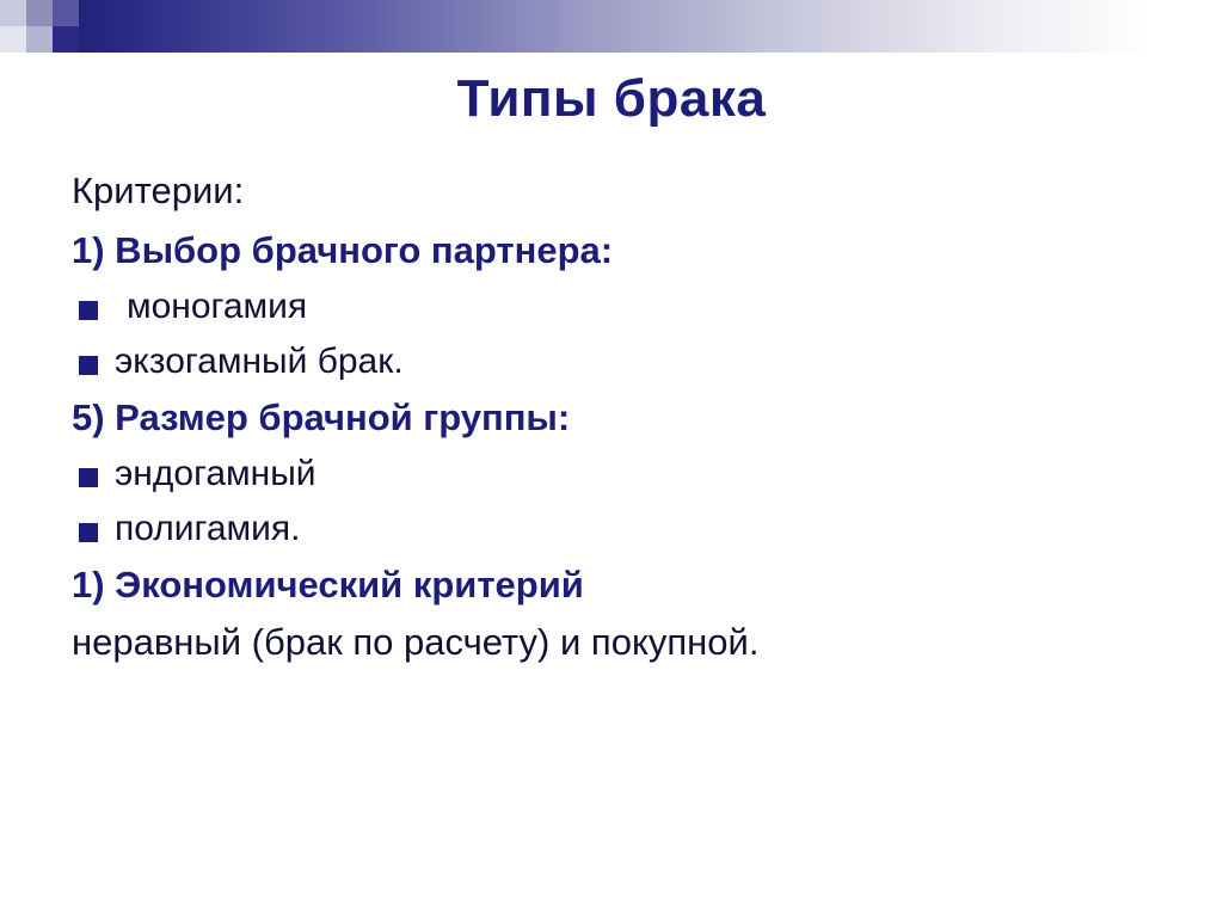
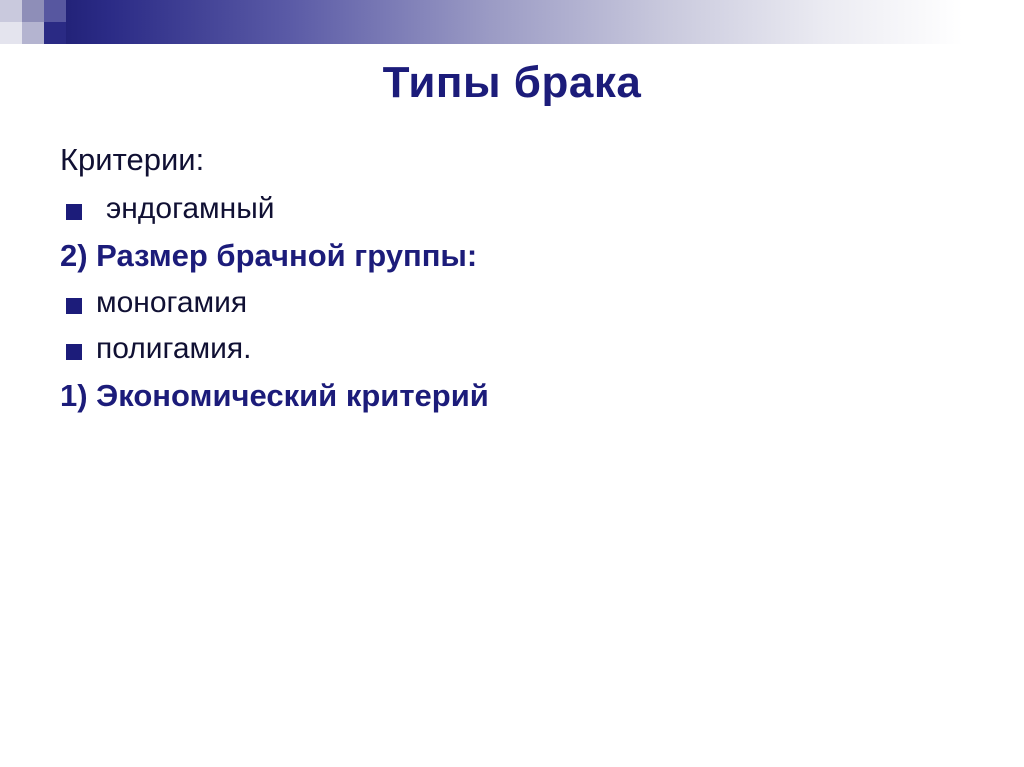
  Типы брака
  Критерии:
- 1) Выбор брачного партнера:
- моногамия
+ эндогамный
- экзогамный брак.
- 5) Размер брачной группы:
+ 2) Размер брачной группы:
- эндогамный
+ моногамия
  полигамия.
  1) Экономический критерий
- неравный (брак по расчету) и покупной.
